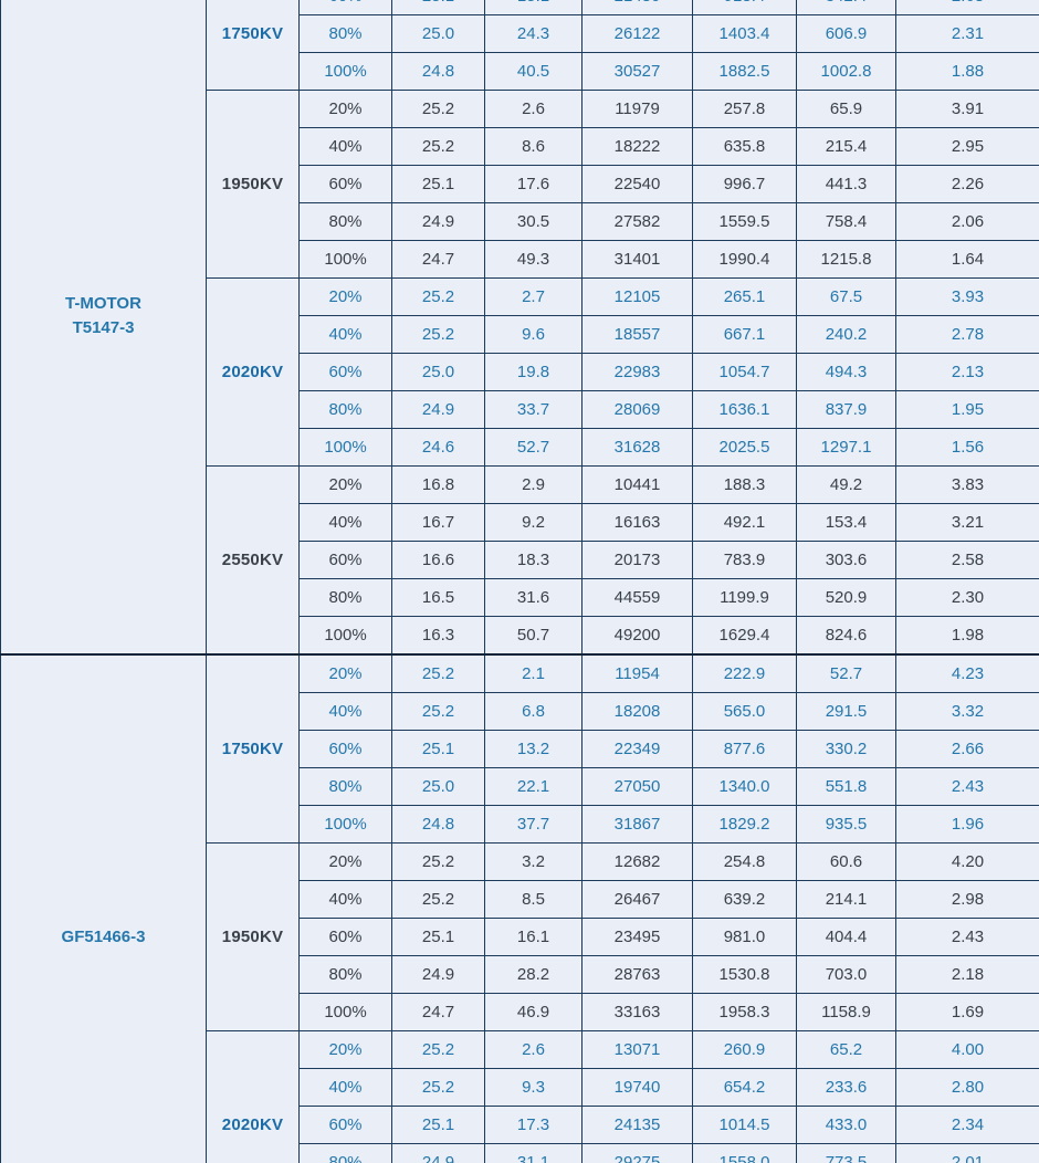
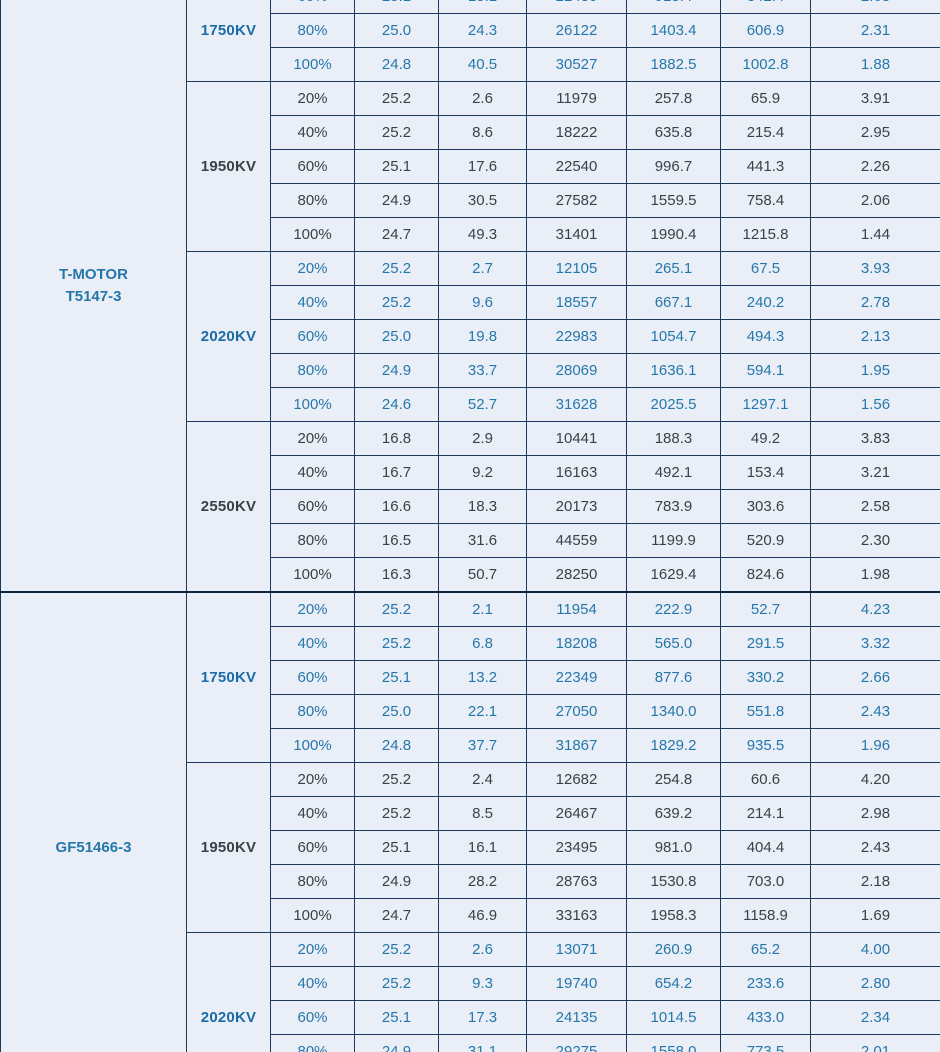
  80%	25.0	24.3	26122	1403.4	606.9	2.31
  100%	24.8	40.5	30527	1882.5	1002.8	1.88
  1950KV	20%	25.2	2.6	11979	257.8	65.9	3.91
  40%	25.2	8.6	18222	635.8	215.4	2.95
  60%	25.1	17.6	22540	996.7	441.3	2.26
  80%	24.9	30.5	27582	1559.5	758.4	2.06
- 100%	24.7	49.3	31401	1990.4	1215.8	1.64
+ 100%	24.7	49.3	31401	1990.4	1215.8	1.44
  2020KV	20%	25.2	2.7	12105	265.1	67.5	3.93
  40%	25.2	9.6	18557	667.1	240.2	2.78
  60%	25.0	19.8	22983	1054.7	494.3	2.13
- 80%	24.9	33.7	28069	1636.1	837.9	1.95
+ 80%	24.9	33.7	28069	1636.1	594.1	1.95
  100%	24.6	52.7	31628	2025.5	1297.1	1.56
  2550KV	20%	16.8	2.9	10441	188.3	49.2	3.83
  40%	16.7	9.2	16163	492.1	153.4	3.21
  60%	16.6	18.3	20173	783.9	303.6	2.58
  80%	16.5	31.6	44559	1199.9	520.9	2.30
- 100%	16.3	50.7	49200	1629.4	824.6	1.98
+ 100%	16.3	50.7	28250	1629.4	824.6	1.98
  GF51466-3	1750KV	20%	25.2	2.1	11954	222.9	52.7	4.23
  40%	25.2	6.8	18208	565.0	291.5	3.32
  60%	25.1	13.2	22349	877.6	330.2	2.66
  80%	25.0	22.1	27050	1340.0	551.8	2.43
  100%	24.8	37.7	31867	1829.2	935.5	1.96
- 1950KV	20%	25.2	3.2	12682	254.8	60.6	4.20
+ 1950KV	20%	25.2	2.4	12682	254.8	60.6	4.20
  40%	25.2	8.5	26467	639.2	214.1	2.98
  60%	25.1	16.1	23495	981.0	404.4	2.43
  80%	24.9	28.2	28763	1530.8	703.0	2.18
  100%	24.7	46.9	33163	1958.3	1158.9	1.69
  2020KV	20%	25.2	2.6	13071	260.9	65.2	4.00
  40%	25.2	9.3	19740	654.2	233.6	2.80
  60%	25.1	17.3	24135	1014.5	433.0	2.34
